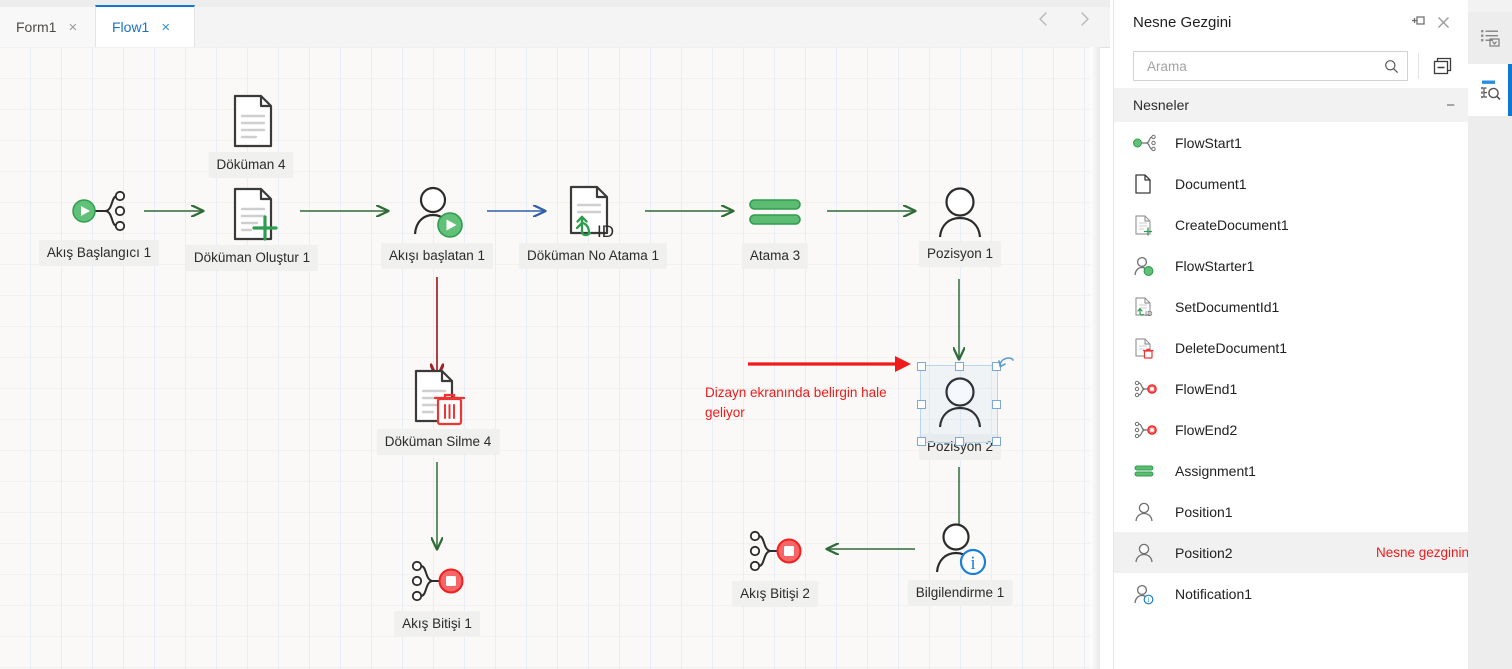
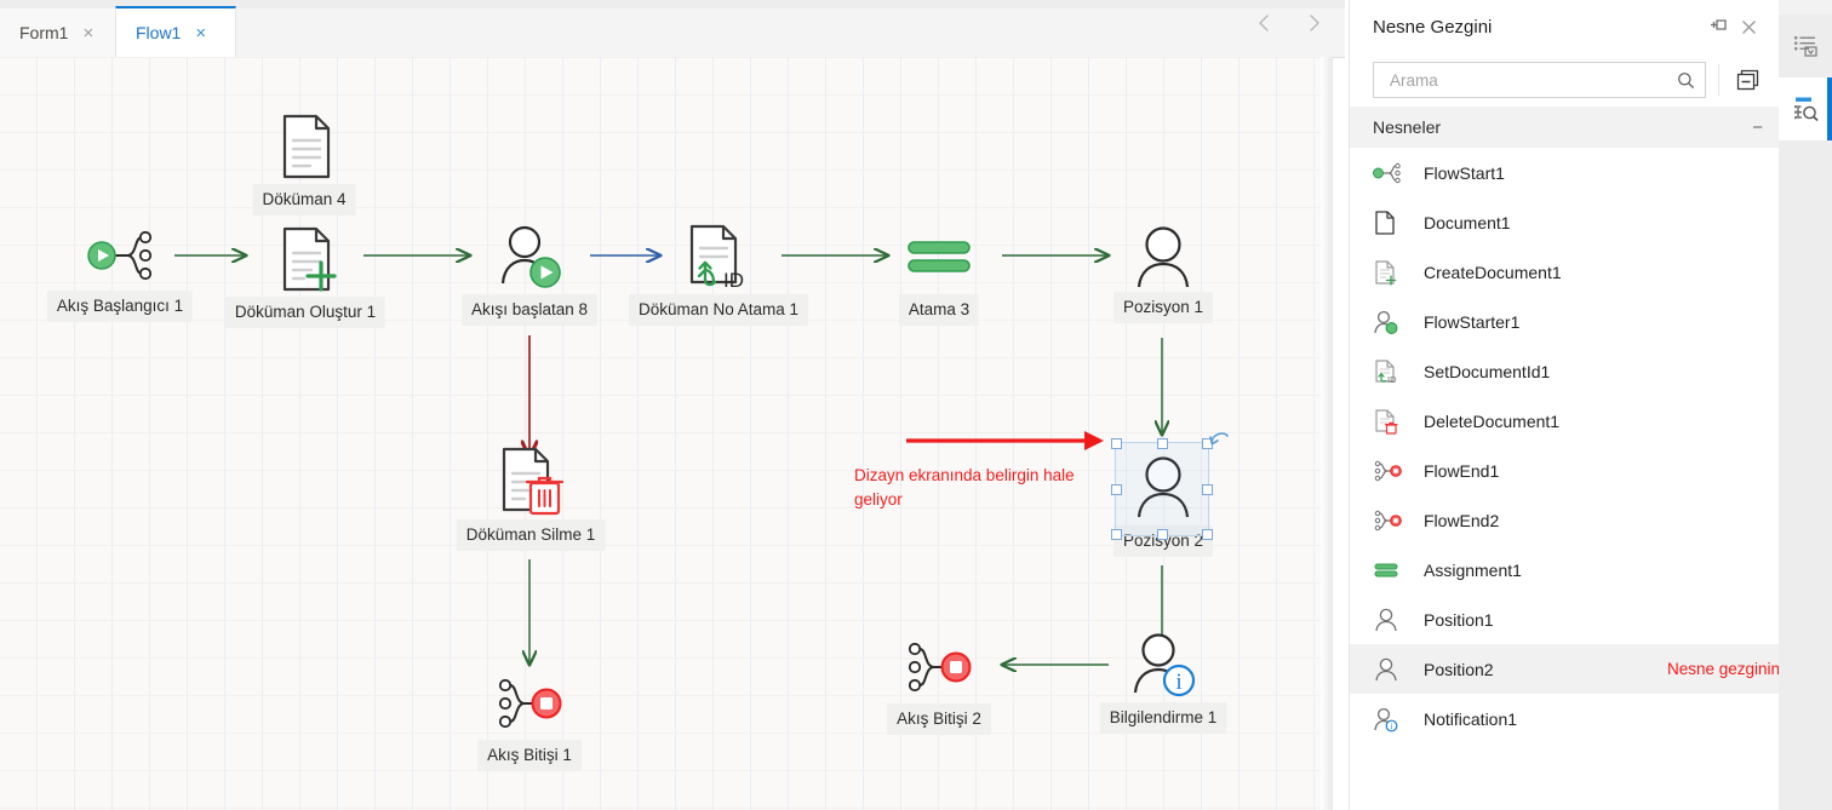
  Form1
  ×
  Flow1
  ×
  Akış Başlangıcı 1
  Döküman 4
  Döküman Oluştur 1
- Akışı başlatan 1
+ Akışı başlatan 8
  ID
  Döküman No Atama 1
  Atama 3
  Pozisyon 1
  Pozisyon 2
- Döküman Silme 4
+ Döküman Silme 1
  Akış Bitişi 1
  Akış Bitişi 2
  i
  Bilgilendirme 1
  Dizayn ekranında belirgin hale geliyor
  Nesne Gezgini
  Arama
  Nesneler
  −
  FlowStart1
  Document1
  CreateDocument1
  FlowStarter1
  ID
  SetDocumentId1
  DeleteDocument1
  FlowEnd1
  FlowEnd2
  Assignment1
  Position1
  Position2
  i
  Notification1
